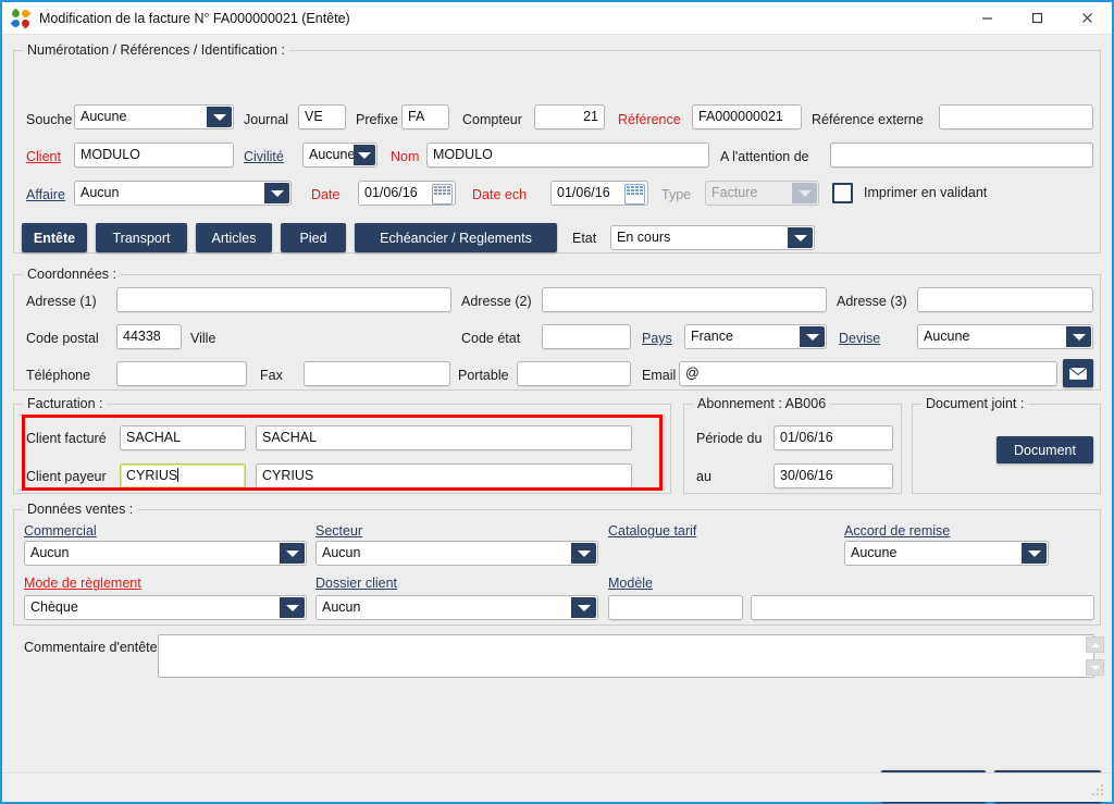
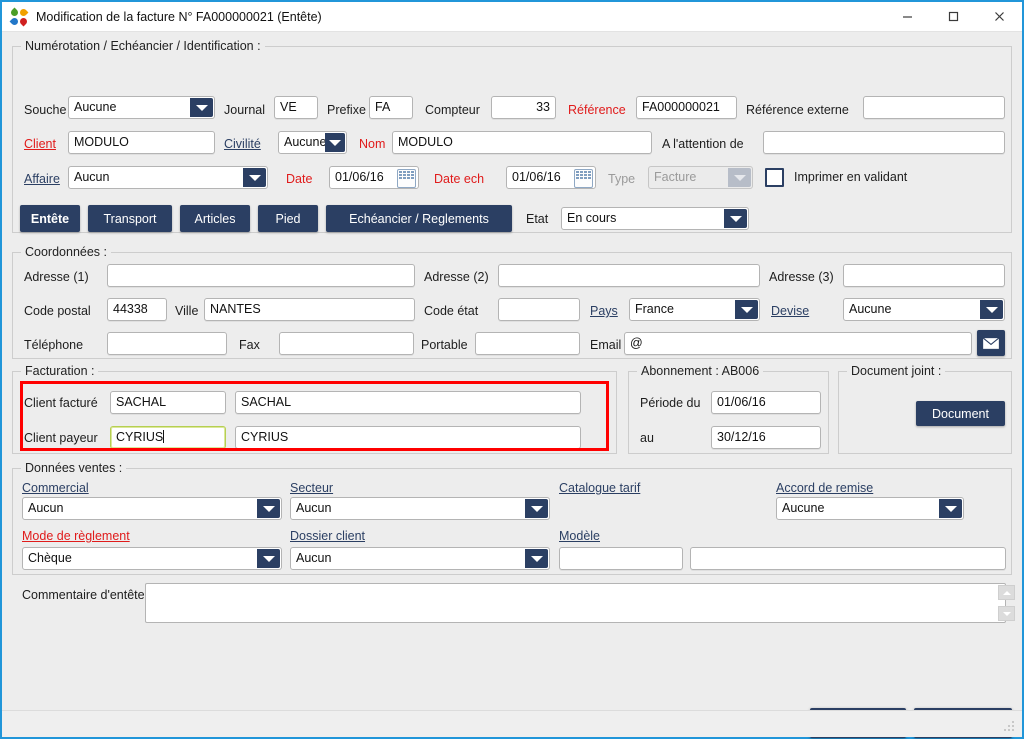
  Modification de la facture N° FA000000021 (Entête)
- Numérotation / Références / Identification :
+ Numérotation / Echéancier / Identification :
  Souche
  Aucune
  Journal
  VE
  Prefixe
  FA
  Compteur
- 21
+ 33
  Référence
  FA000000021
  Référence externe
  Client
  MODULO
  Civilité
  Aucune
  Nom
  MODULO
  A l'attention de
  Affaire
  Aucun
  Date
  01/06/16
  Date ech
  01/06/16
  Type
  Facture
  Imprimer en validant
  Entête
  Transport
  Articles
  Pied
  Echéancier / Reglements
  Etat
  En cours
  Coordonnées :
  Adresse (1)
  Adresse (2)
  Adresse (3)
  Code postal
  44338
  Ville
+ NANTES
  Code état
  Pays
  France
  Devise
  Aucune
  Téléphone
  Fax
  Portable
  Email
  @
  Facturation :
  Client facturé
  SACHAL
  SACHAL
  Client payeur
  CYRIUS
  CYRIUS
  Abonnement : AB006
  Période du
  01/06/16
  au
- 30/06/16
+ 30/12/16
  Document joint :
  Document
  Données ventes :
  Commercial
  Aucun
  Secteur
  Aucun
  Catalogue tarif
  Accord de remise
  Aucune
  Mode de règlement
  Chèque
  Dossier client
  Aucun
  Modèle
  Commentaire d'entête
